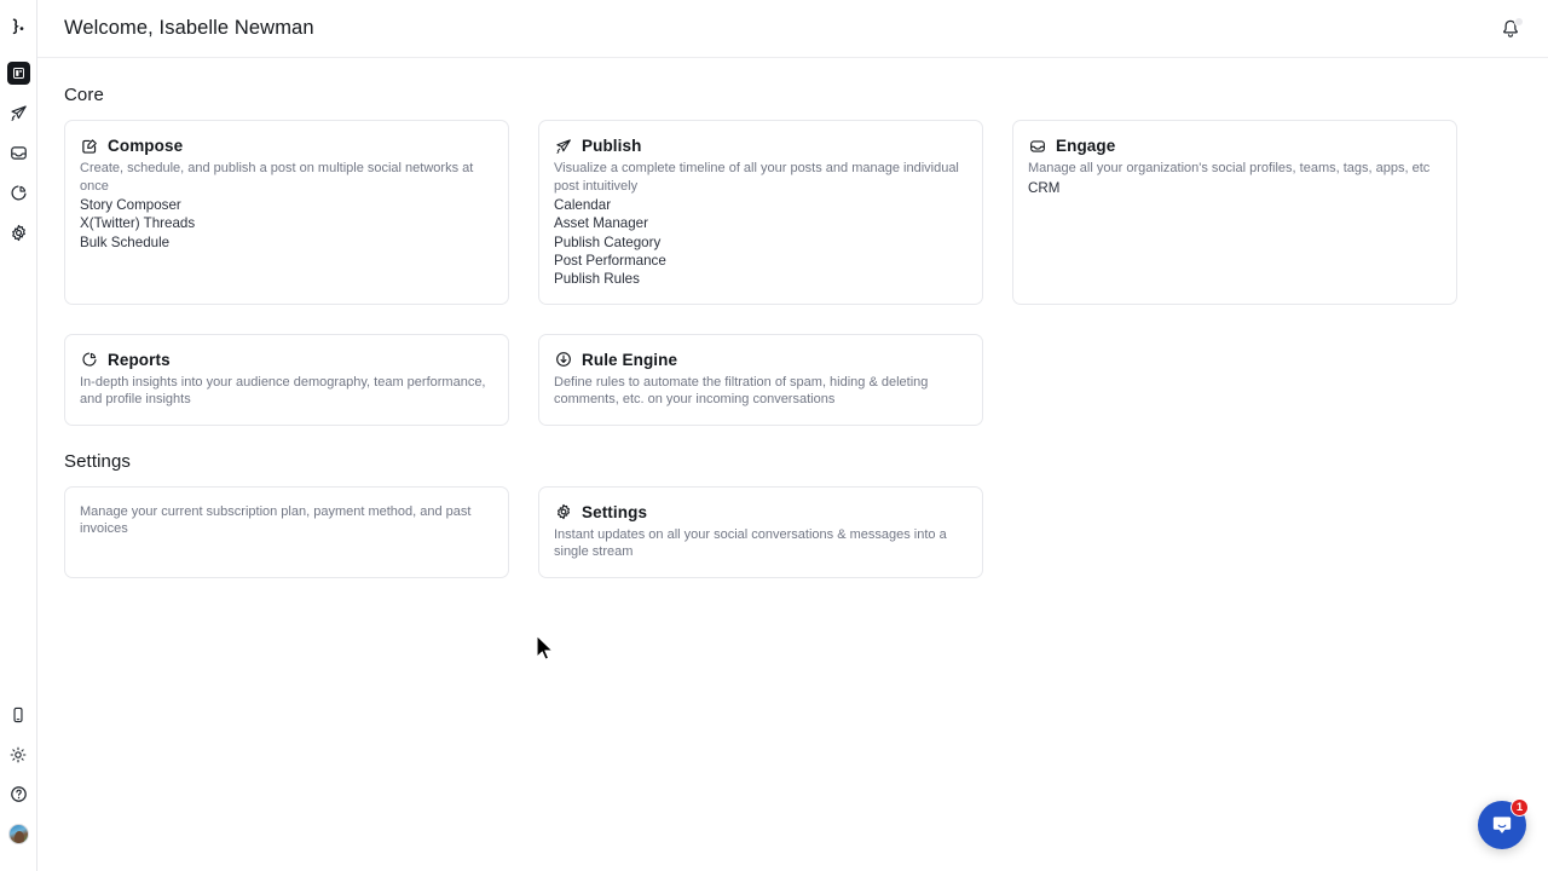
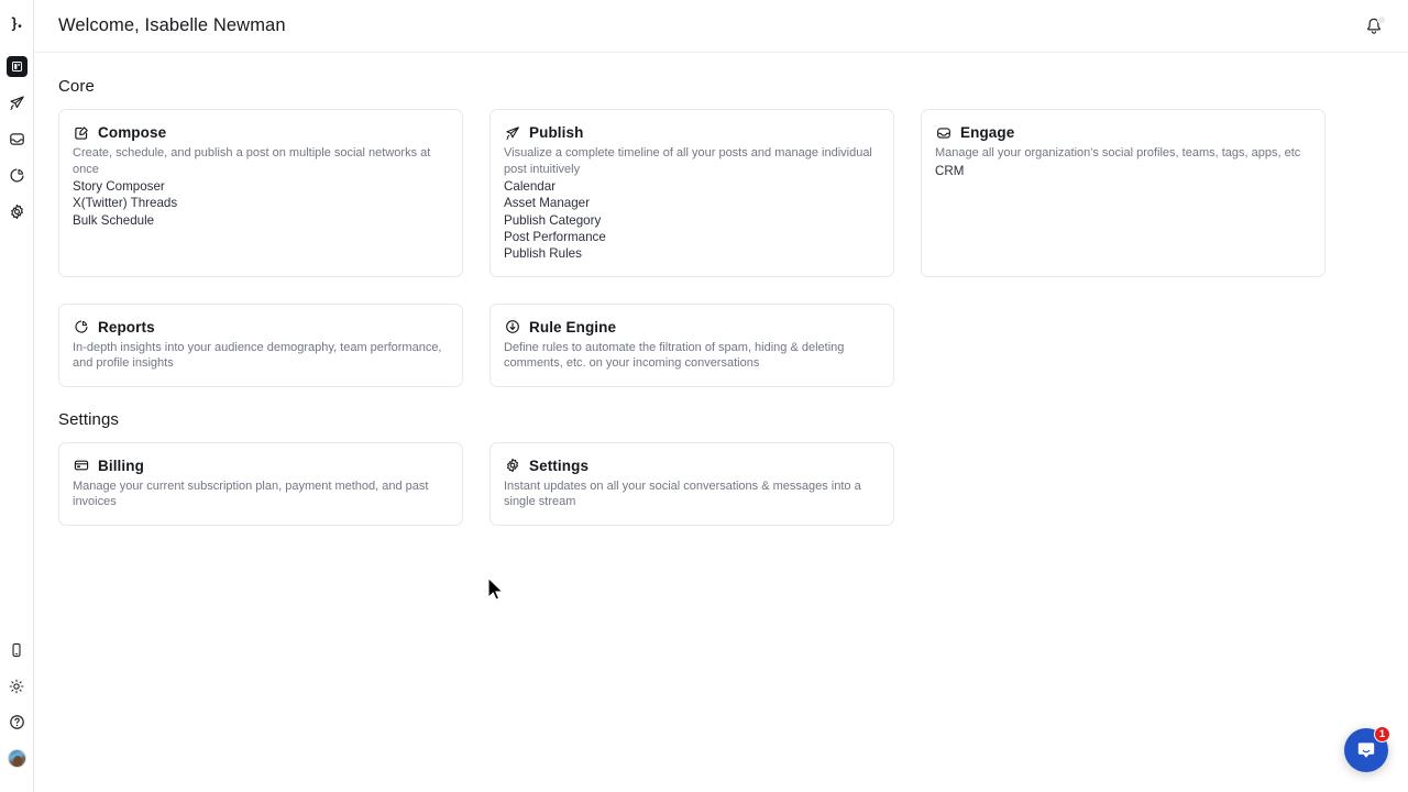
  Welcome, Isabelle Newman
  Core
  Compose
  Create, schedule, and publish a post on multiple social networks at once
  Story Composer
  X(Twitter) Threads
  Bulk Schedule
  Publish
  Visualize a complete timeline of all your posts and manage individual post intuitively
  Calendar
  Asset Manager
  Publish Category
  Post Performance
  Publish Rules
  Engage
  Manage all your organization's social profiles, teams, tags, apps, etc
  CRM
  Reports
  In-depth insights into your audience demography, team performance, and profile insights
  Rule Engine
  Define rules to automate the filtration of spam, hiding & deleting comments, etc. on your incoming conversations
  Settings
+ Billing
  Manage your current subscription plan, payment method, and past invoices
  Settings
  Instant updates on all your social conversations & messages into a single stream
  1
